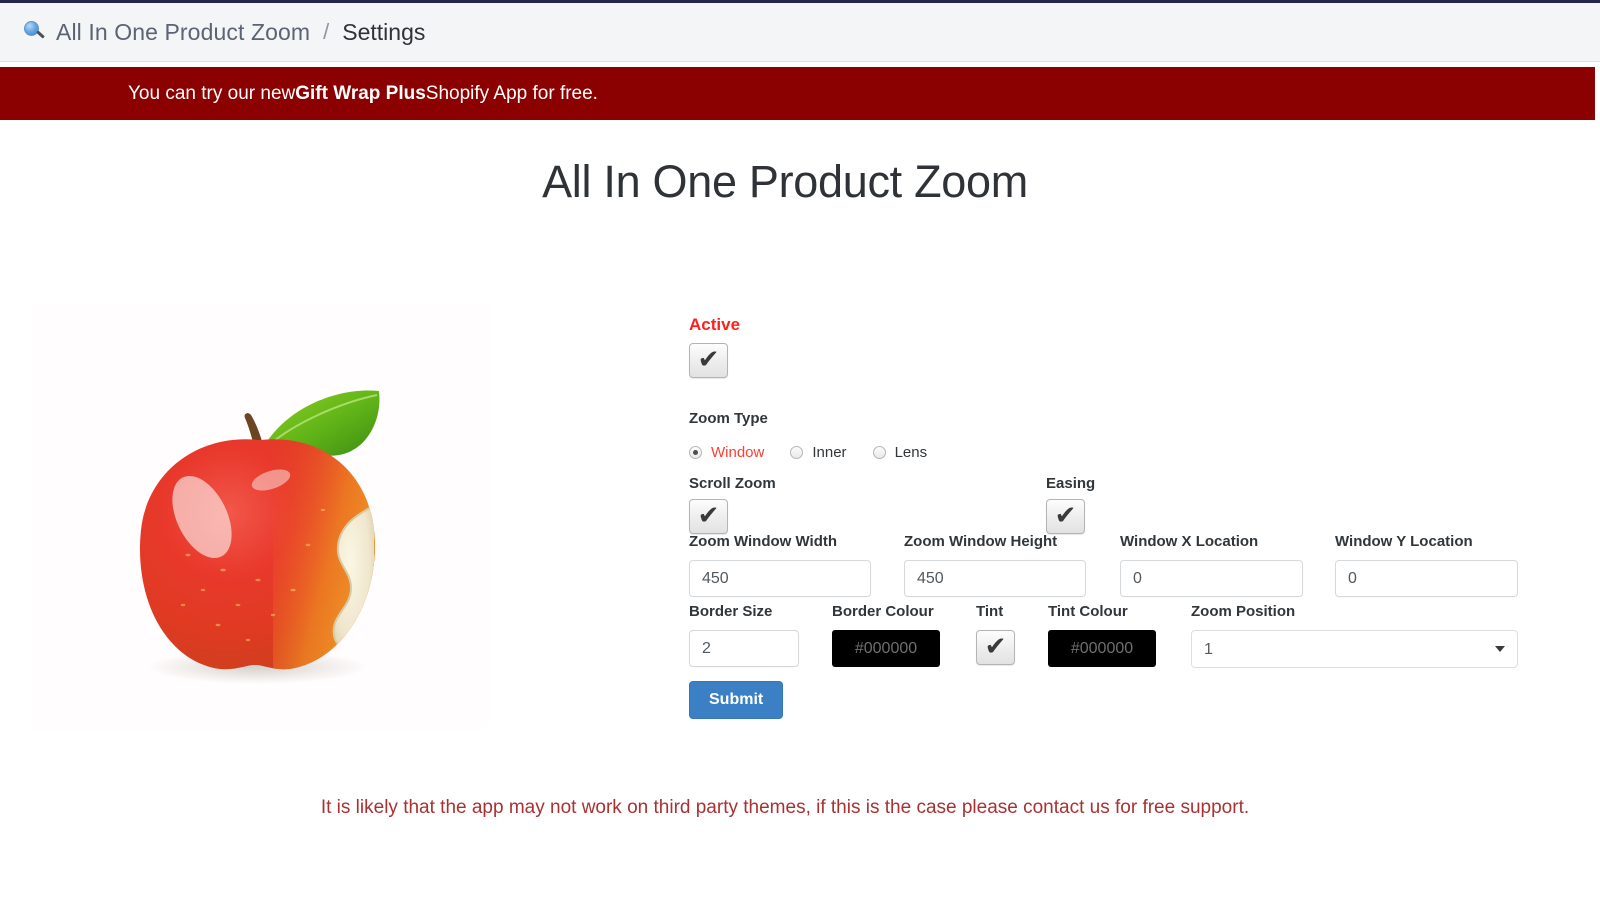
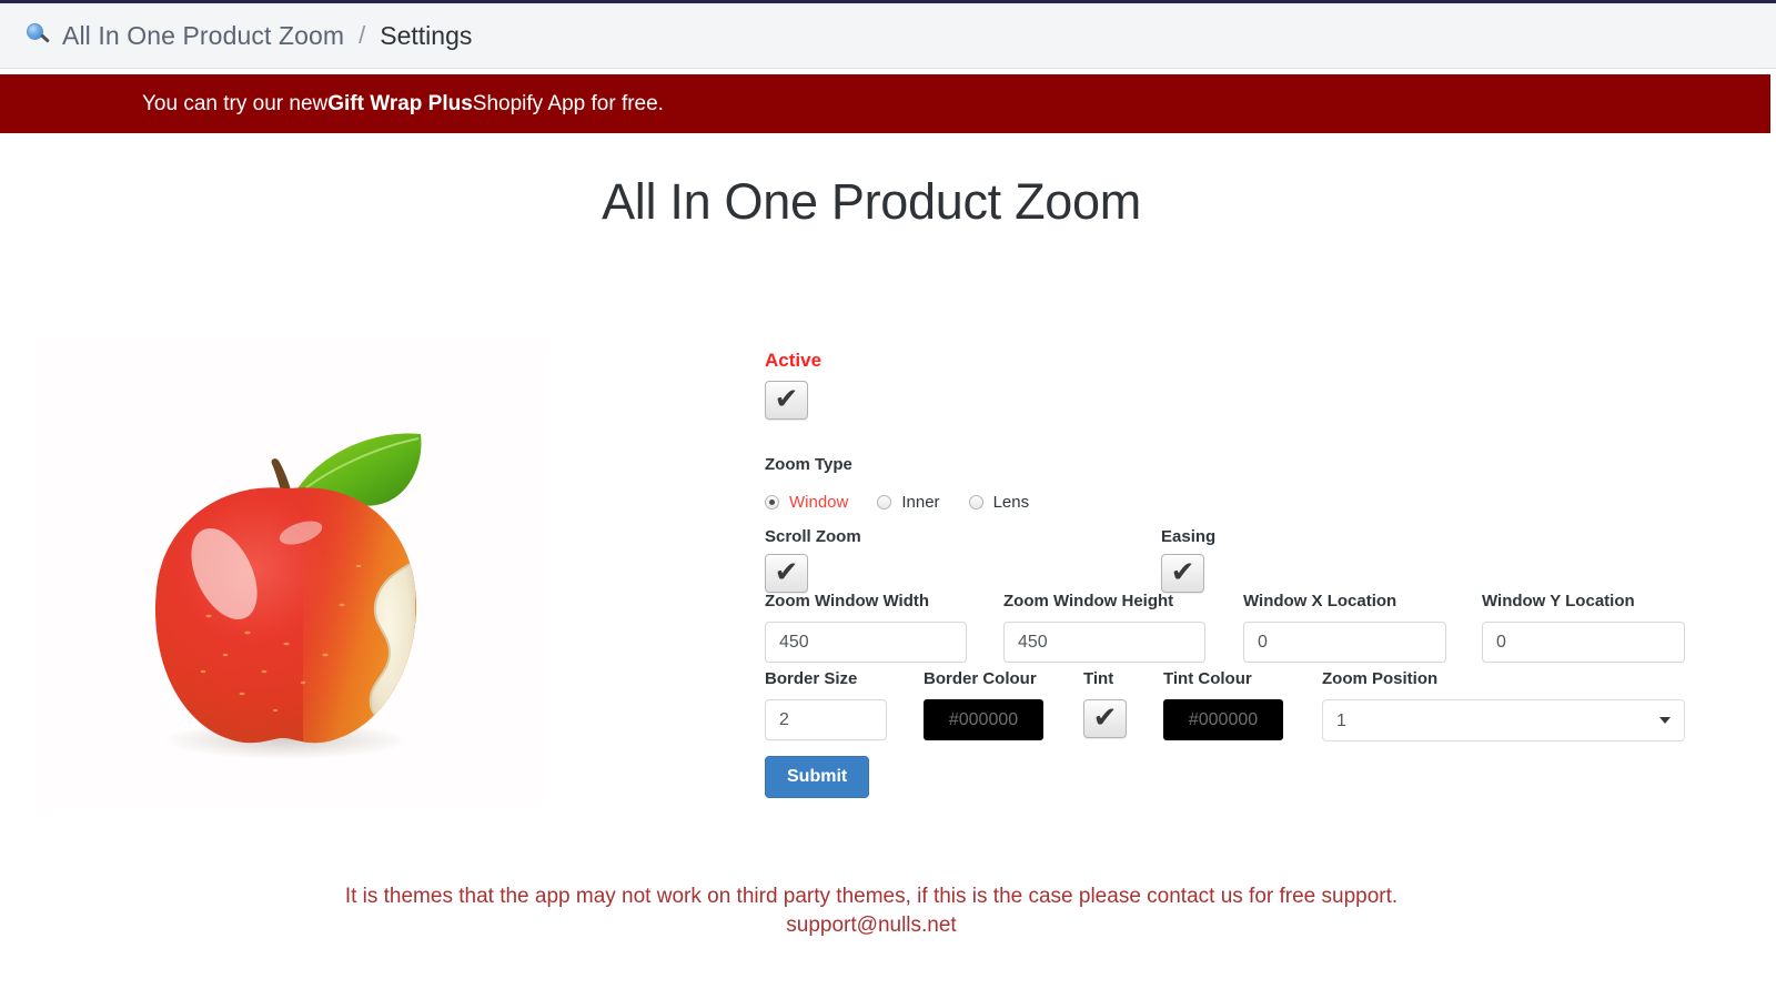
  All In One Product Zoom
  /
  Settings
  You can try our new
  Gift Wrap Plus
  Shopify App for free.
  All In One Product Zoom
  Active
  ✔
  Zoom Type
  Window
  Inner
  Lens
  Scroll Zoom
  ✔
  Easing
  ✔
  Zoom Window Width
  450
  Zoom Window Height
  450
  Window X Location
  0
  Window Y Location
  0
  Border Size
  2
  Border Colour
  #000000
  Tint
  ✔
  Tint Colour
  #000000
  Zoom Position
  1
  Submit
- It is likely that the app may not work on third party themes, if this is the case please contact us for free support.
+ It is themes that the app may not work on third party themes, if this is the case please contact us for free support.
+ support@nulls.net
